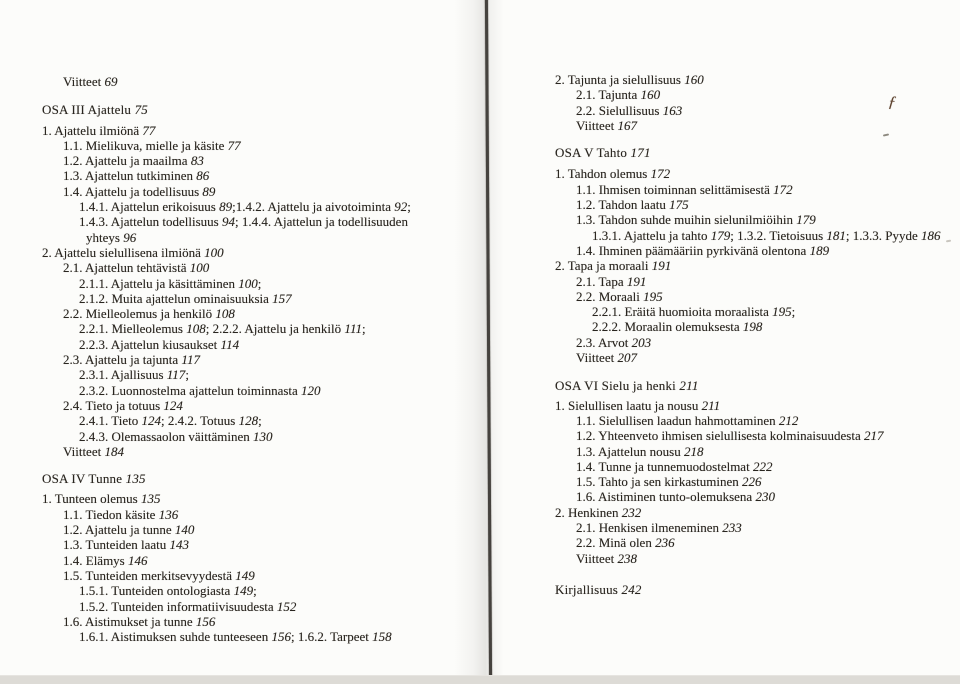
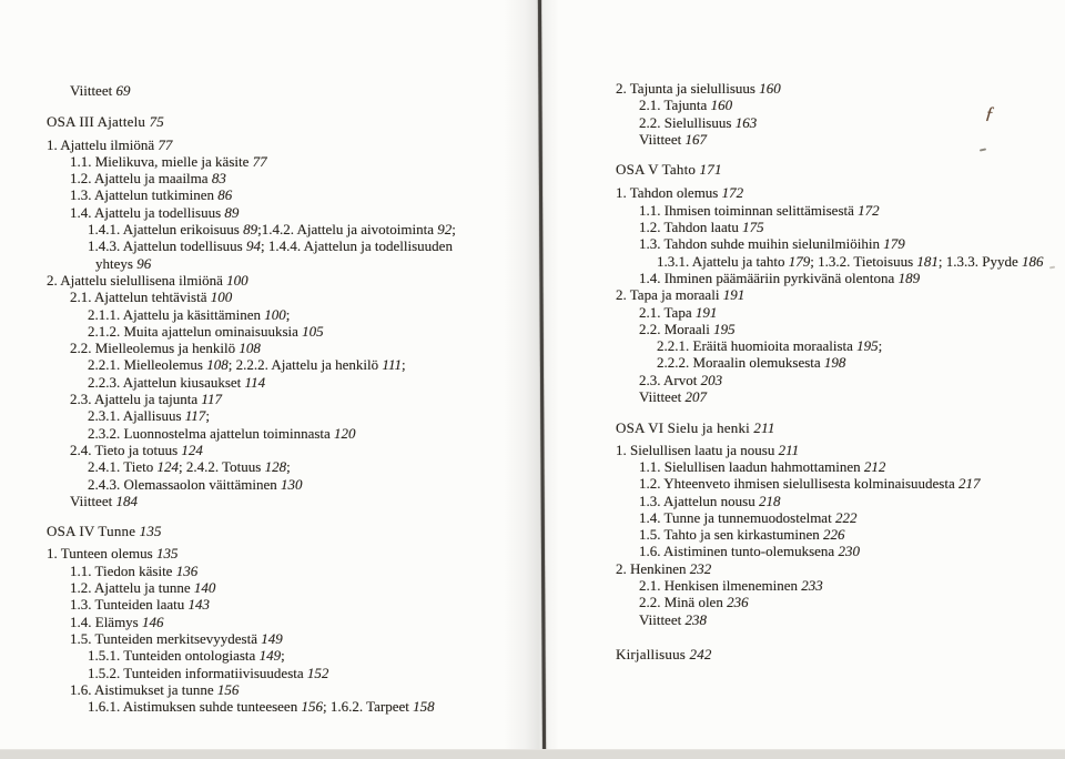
  Viitteet 69
  OSA III Ajattelu 75
  1. Ajattelu ilmiönä 77
  1.1. Mielikuva, mielle ja käsite 77
  1.2. Ajattelu ja maailma 83
  1.3. Ajattelun tutkiminen 86
  1.4. Ajattelu ja todellisuus 89
  1.4.1. Ajattelun erikoisuus 89;1.4.2. Ajattelu ja aivotoiminta 92;
  1.4.3. Ajattelun todellisuus 94; 1.4.4. Ajattelun ja todellisuuden
  yhteys 96
  2. Ajattelu sielullisena ilmiönä 100
  2.1. Ajattelun tehtävistä 100
  2.1.1. Ajattelu ja käsittäminen 100;
- 2.1.2. Muita ajattelun ominaisuuksia 157
+ 2.1.2. Muita ajattelun ominaisuuksia 105
  2.2. Mielleolemus ja henkilö 108
  2.2.1. Mielleolemus 108; 2.2.2. Ajattelu ja henkilö 111;
  2.2.3. Ajattelun kiusaukset 114
  2.3. Ajattelu ja tajunta 117
  2.3.1. Ajallisuus 117;
  2.3.2. Luonnostelma ajattelun toiminnasta 120
  2.4. Tieto ja totuus 124
  2.4.1. Tieto 124; 2.4.2. Totuus 128;
  2.4.3. Olemassaolon väittäminen 130
  Viitteet 184
  OSA IV Tunne 135
  1. Tunteen olemus 135
  1.1. Tiedon käsite 136
  1.2. Ajattelu ja tunne 140
  1.3. Tunteiden laatu 143
  1.4. Elämys 146
  1.5. Tunteiden merkitsevyydestä 149
  1.5.1. Tunteiden ontologiasta 149;
  1.5.2. Tunteiden informatiivisuudesta 152
  1.6. Aistimukset ja tunne 156
  1.6.1. Aistimuksen suhde tunteeseen 156; 1.6.2. Tarpeet 158
  2. Tajunta ja sielullisuus 160
  2.1. Tajunta 160
  2.2. Sielullisuus 163
  Viitteet 167
  OSA V Tahto 171
  1. Tahdon olemus 172
  1.1. Ihmisen toiminnan selittämisestä 172
  1.2. Tahdon laatu 175
  1.3. Tahdon suhde muihin sielunilmiöihin 179
  1.3.1. Ajattelu ja tahto 179; 1.3.2. Tietoisuus 181; 1.3.3. Pyyde 186
  1.4. Ihminen päämääriin pyrkivänä olentona 189
  2. Tapa ja moraali 191
  2.1. Tapa 191
  2.2. Moraali 195
  2.2.1. Eräitä huomioita moraalista 195;
  2.2.2. Moraalin olemuksesta 198
  2.3. Arvot 203
  Viitteet 207
  OSA VI Sielu ja henki 211
  1. Sielullisen laatu ja nousu 211
  1.1. Sielullisen laadun hahmottaminen 212
  1.2. Yhteenveto ihmisen sielullisesta kolminaisuudesta 217
  1.3. Ajattelun nousu 218
  1.4. Tunne ja tunnemuodostelmat 222
  1.5. Tahto ja sen kirkastuminen 226
  1.6. Aistiminen tunto-olemuksena 230
  2. Henkinen 232
  2.1. Henkisen ilmeneminen 233
  2.2. Minä olen 236
  Viitteet 238
  Kirjallisuus 242
